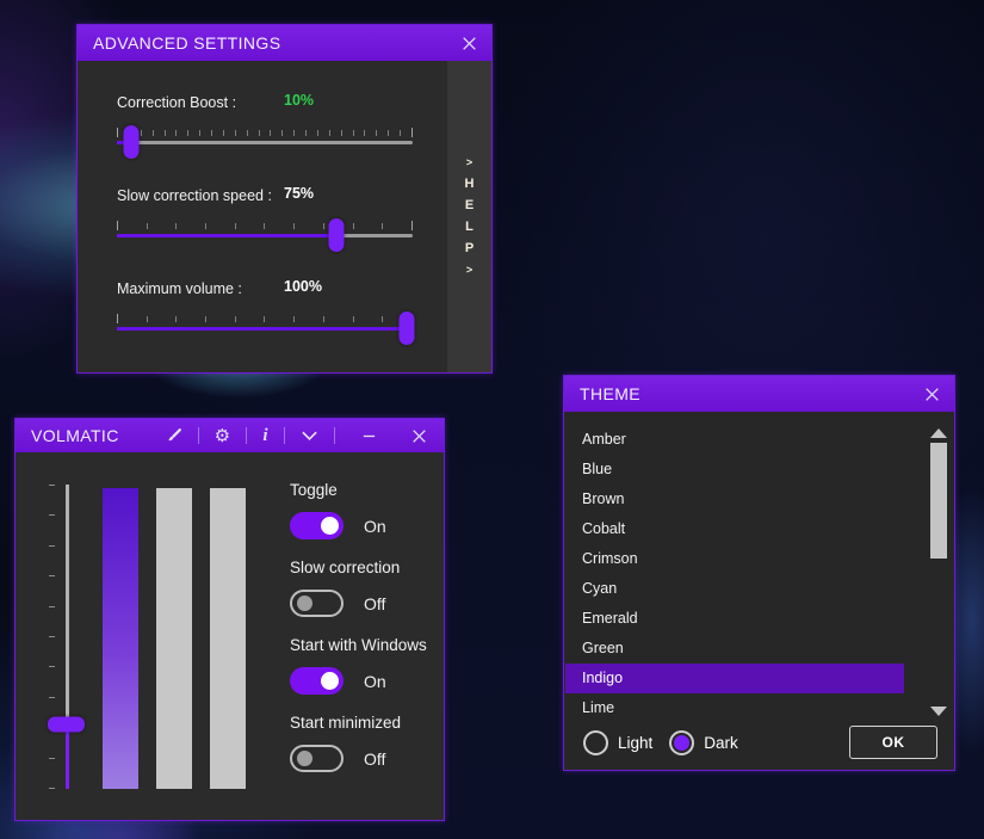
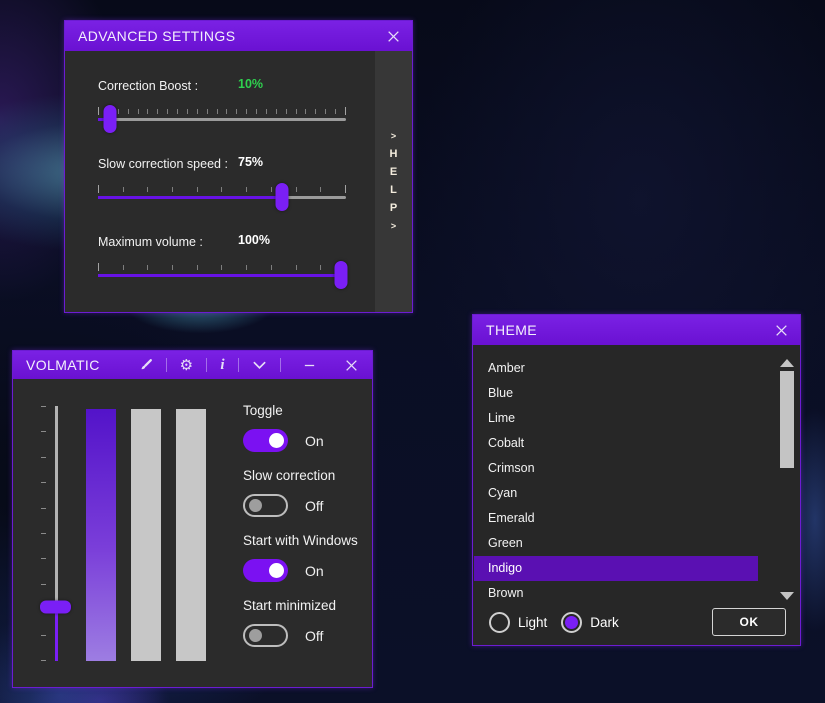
  ADVANCED SETTINGS
  Correction Boost :
  10%
  Slow correction speed :
  75%
  Maximum volume :
  100%
  >
  H
  E
  L
  P
  >
  VOLMATIC
  ⚙
  i
  Toggle
  On
  Slow correction
  Off
  Start with Windows
  On
  Start minimized
  Off
  THEME
  Amber
  Blue
- Brown
+ Lime
  Cobalt
  Crimson
  Cyan
  Emerald
  Green
  Indigo
- Lime
+ Brown
  Light
  Dark
  OK
